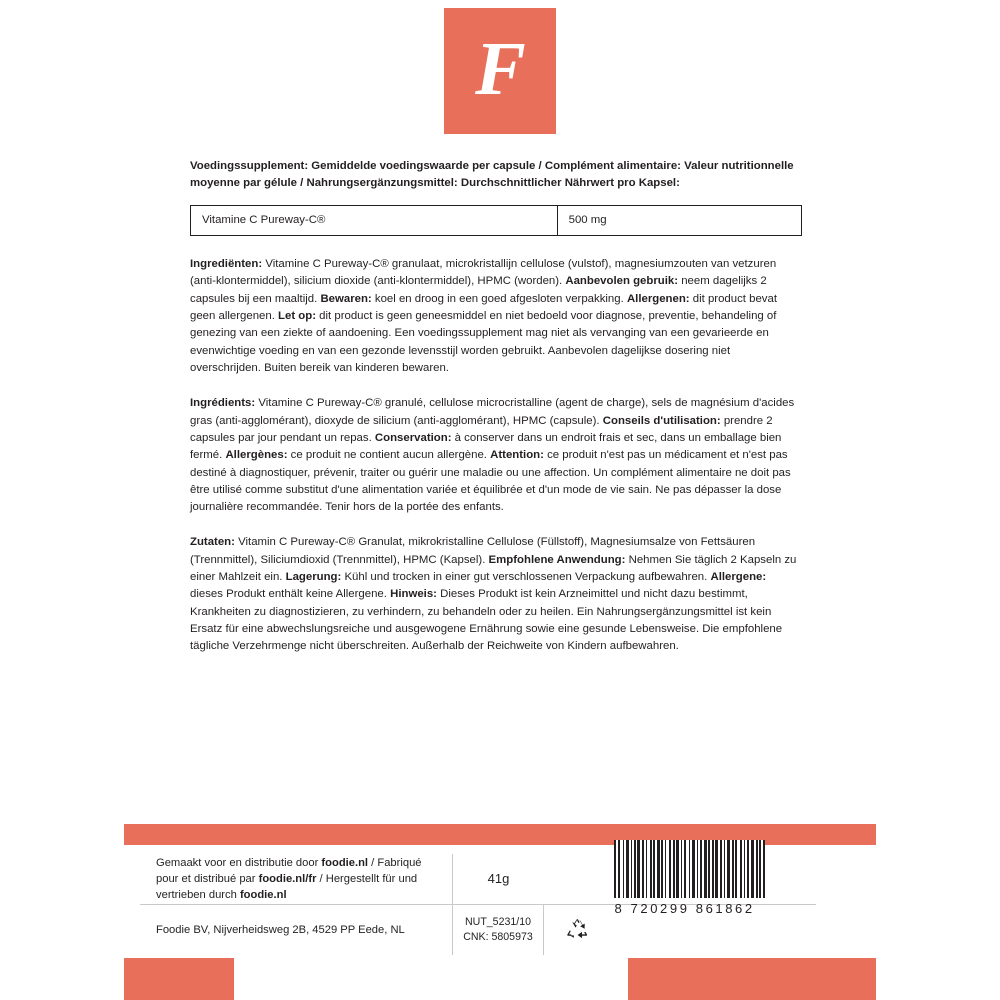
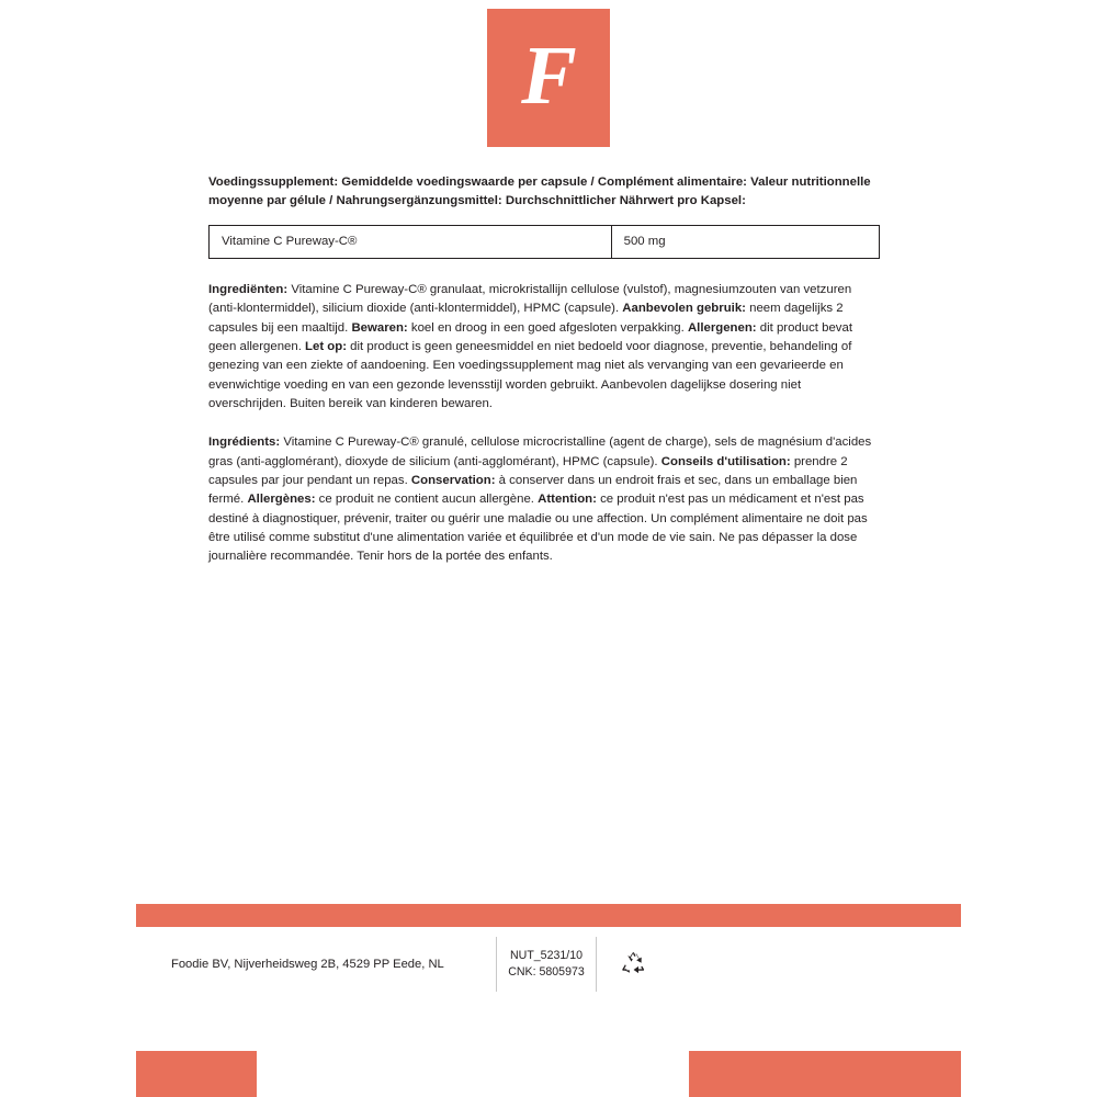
  F
  Voedingssupplement: Gemiddelde voedingswaarde per capsule / Complément alimentaire: Valeur nutritionnelle moyenne par gélule / Nahrungsergänzungsmittel: Durchschnittlicher Nährwert pro Kapsel:
  Vitamine C Pureway-C®	500 mg
- Ingrediënten: Vitamine C Pureway-C® granulaat, microkristallijn cellulose (vulstof), magnesiumzouten van vetzuren (anti-klontermiddel), silicium dioxide (anti-klontermiddel), HPMC (worden). Aanbevolen gebruik: neem dagelijks 2 capsules bij een maaltijd. Bewaren: koel en droog in een goed afgesloten verpakking. Allergenen: dit product bevat geen allergenen. Let op: dit product is geen geneesmiddel en niet bedoeld voor diagnose, preventie, behandeling of genezing van een ziekte of aandoening. Een voedingssupplement mag niet als vervanging van een gevarieerde en evenwichtige voeding en van een gezonde levensstijl worden gebruikt. Aanbevolen dagelijkse dosering niet overschrijden. Buiten bereik van kinderen bewaren.
+ Ingrediënten: Vitamine C Pureway-C® granulaat, microkristallijn cellulose (vulstof), magnesiumzouten van vetzuren (anti-klontermiddel), silicium dioxide (anti-klontermiddel), HPMC (capsule). Aanbevolen gebruik: neem dagelijks 2 capsules bij een maaltijd. Bewaren: koel en droog in een goed afgesloten verpakking. Allergenen: dit product bevat geen allergenen. Let op: dit product is geen geneesmiddel en niet bedoeld voor diagnose, preventie, behandeling of genezing van een ziekte of aandoening. Een voedingssupplement mag niet als vervanging van een gevarieerde en evenwichtige voeding en van een gezonde levensstijl worden gebruikt. Aanbevolen dagelijkse dosering niet overschrijden. Buiten bereik van kinderen bewaren.
  Ingrédients: Vitamine C Pureway-C® granulé, cellulose microcristalline (agent de charge), sels de magnésium d'acides gras (anti-agglomérant), dioxyde de silicium (anti-agglomérant), HPMC (capsule). Conseils d'utilisation: prendre 2 capsules par jour pendant un repas. Conservation: à conserver dans un endroit frais et sec, dans un emballage bien fermé. Allergènes: ce produit ne contient aucun allergène. Attention: ce produit n'est pas un médicament et n'est pas destiné à diagnostiquer, prévenir, traiter ou guérir une maladie ou une affection. Un complément alimentaire ne doit pas être utilisé comme substitut d'une alimentation variée et équilibrée et d'un mode de vie sain. Ne pas dépasser la dose journalière recommandée. Tenir hors de la portée des enfants.
- Zutaten: Vitamin C Pureway-C® Granulat, mikrokristalline Cellulose (Füllstoff), Magnesiumsalze von Fettsäuren (Trennmittel), Siliciumdioxid (Trennmittel), HPMC (Kapsel). Empfohlene Anwendung: Nehmen Sie täglich 2 Kapseln zu einer Mahlzeit ein. Lagerung: Kühl und trocken in einer gut verschlossenen Verpackung aufbewahren. Allergene: dieses Produkt enthält keine Allergene. Hinweis: Dieses Produkt ist kein Arzneimittel und nicht dazu bestimmt, Krankheiten zu diagnostizieren, zu verhindern, zu behandeln oder zu heilen. Ein Nahrungsergänzungsmittel ist kein Ersatz für eine abwechslungsreiche und ausgewogene Ernährung sowie eine gesunde Lebensweise. Die empfohlene tägliche Verzehrmenge nicht überschreiten. Außerhalb der Reichweite von Kindern aufbewahren.
- Gemaakt voor en distributie door foodie.nl / Fabriqué pour et distribué par foodie.nl/fr / Hergestellt für und vertrieben durch foodie.nl
- 41g
- 8 720299 861862
  Foodie BV, Nijverheidsweg 2B, 4529 PP Eede, NL
  NUT_5231/10
  CNK: 5805973
